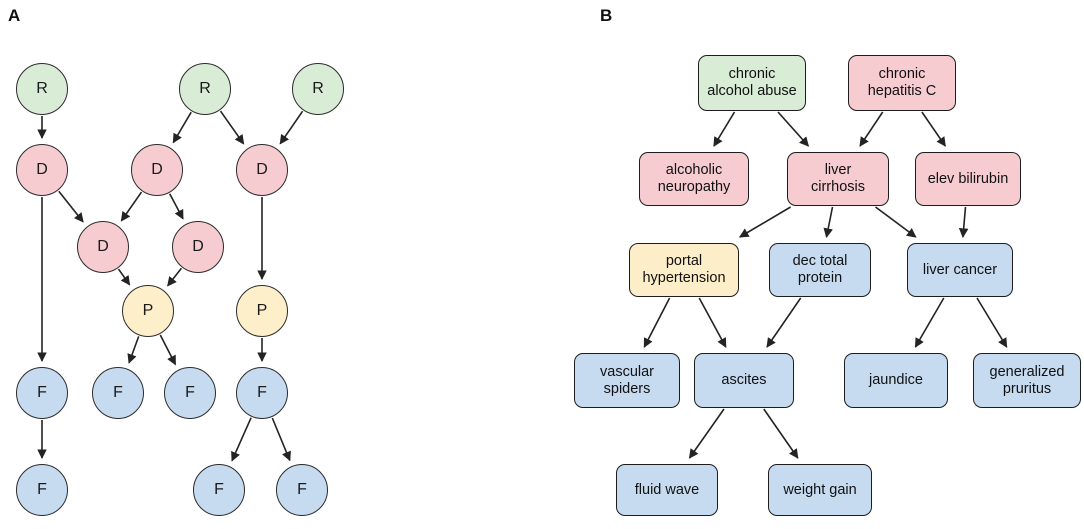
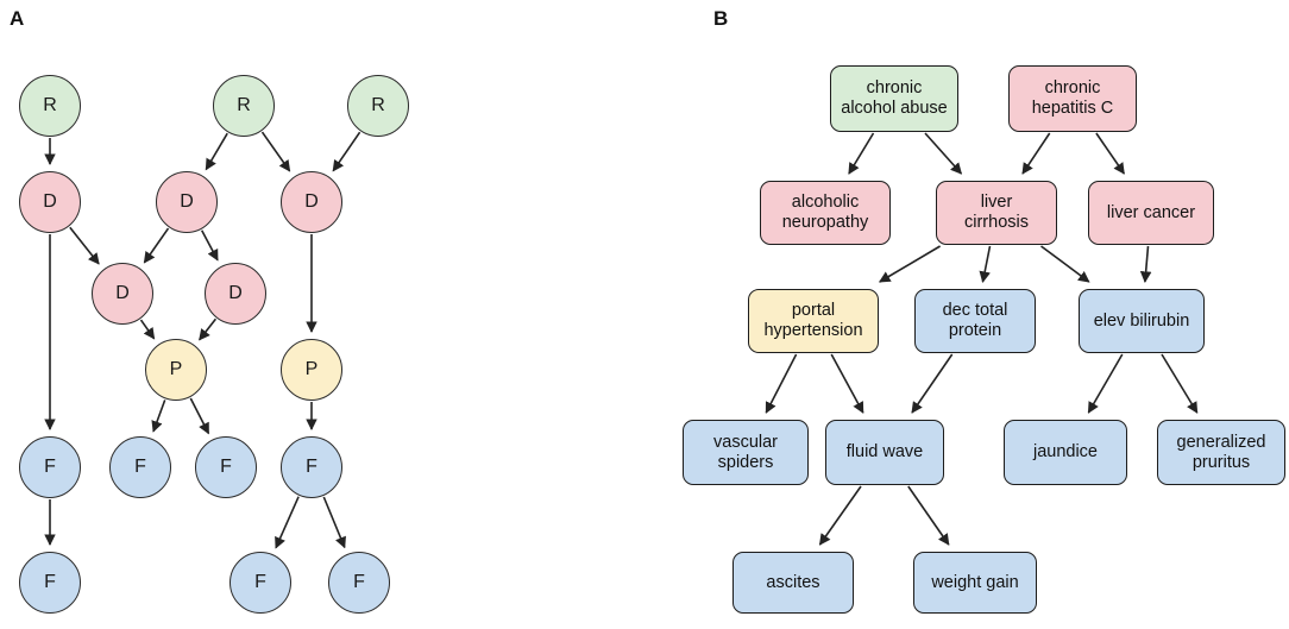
  A
  B
  R
  R
  R
  D
  D
  D
  D
  D
  P
  P
  F
  F
  F
  F
  F
  F
  F
  chronic
  alcohol abuse
  chronic
  hepatitis C
  alcoholic
  neuropathy
  liver
  cirrhosis
- elev bilirubin
+ liver cancer
  portal
  hypertension
  dec total
  protein
- liver cancer
+ elev bilirubin
  vascular
  spiders
- ascites
+ fluid wave
  jaundice
  generalized
  pruritus
- fluid wave
+ ascites
  weight gain
